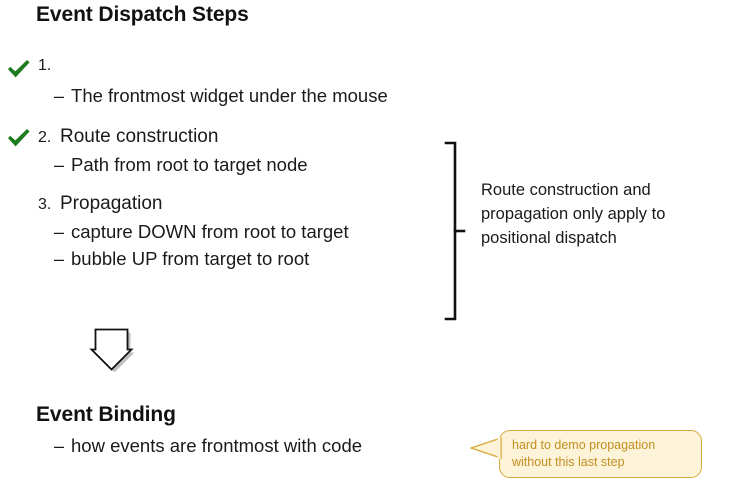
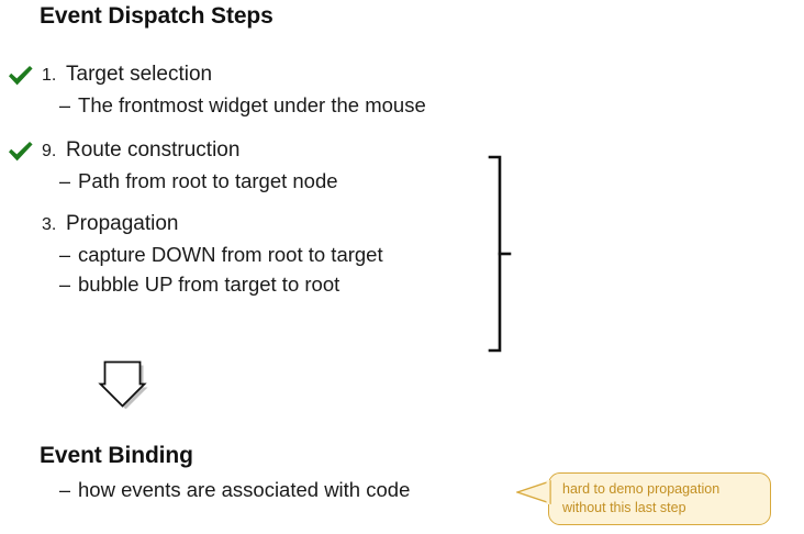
  Event Dispatch Steps
  1.
+ Target selection
  –
  The frontmost widget under the mouse
- 2.
+ 9.
  Route construction
  –
  Path from root to target node
  3.
  Propagation
  –
  capture DOWN from root to target
  –
  bubble UP from target to root
- Route construction and propagation only apply to positional dispatch
  Event Binding
  –
- how events are frontmost with code
+ how events are associated with code
  hard to demo propagation
  without this last step
